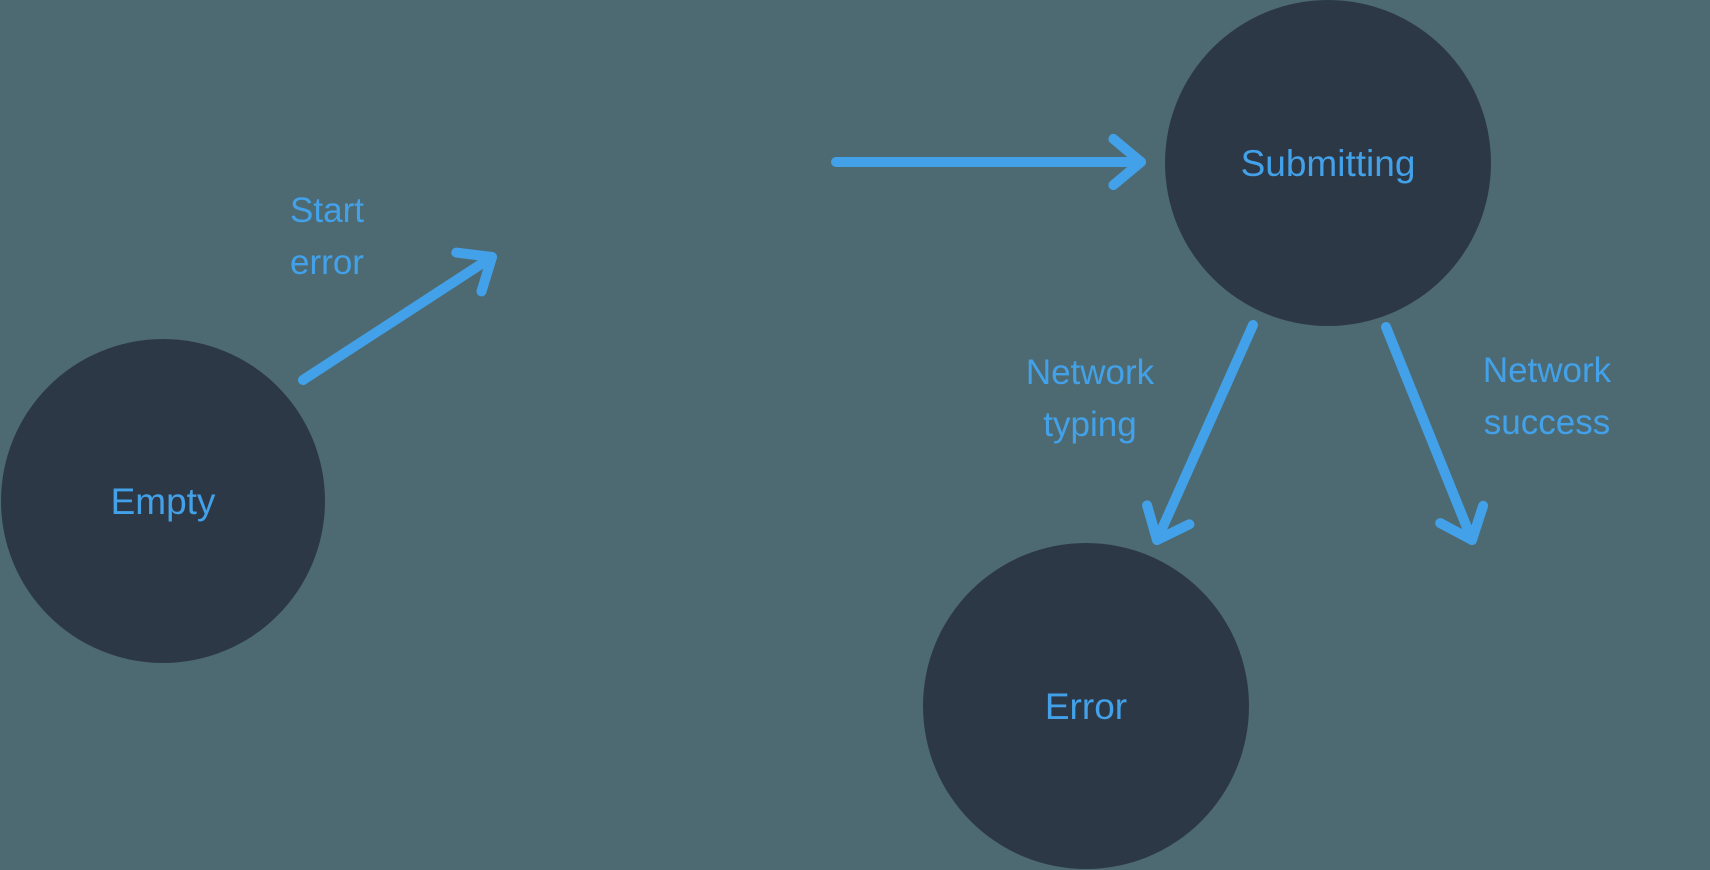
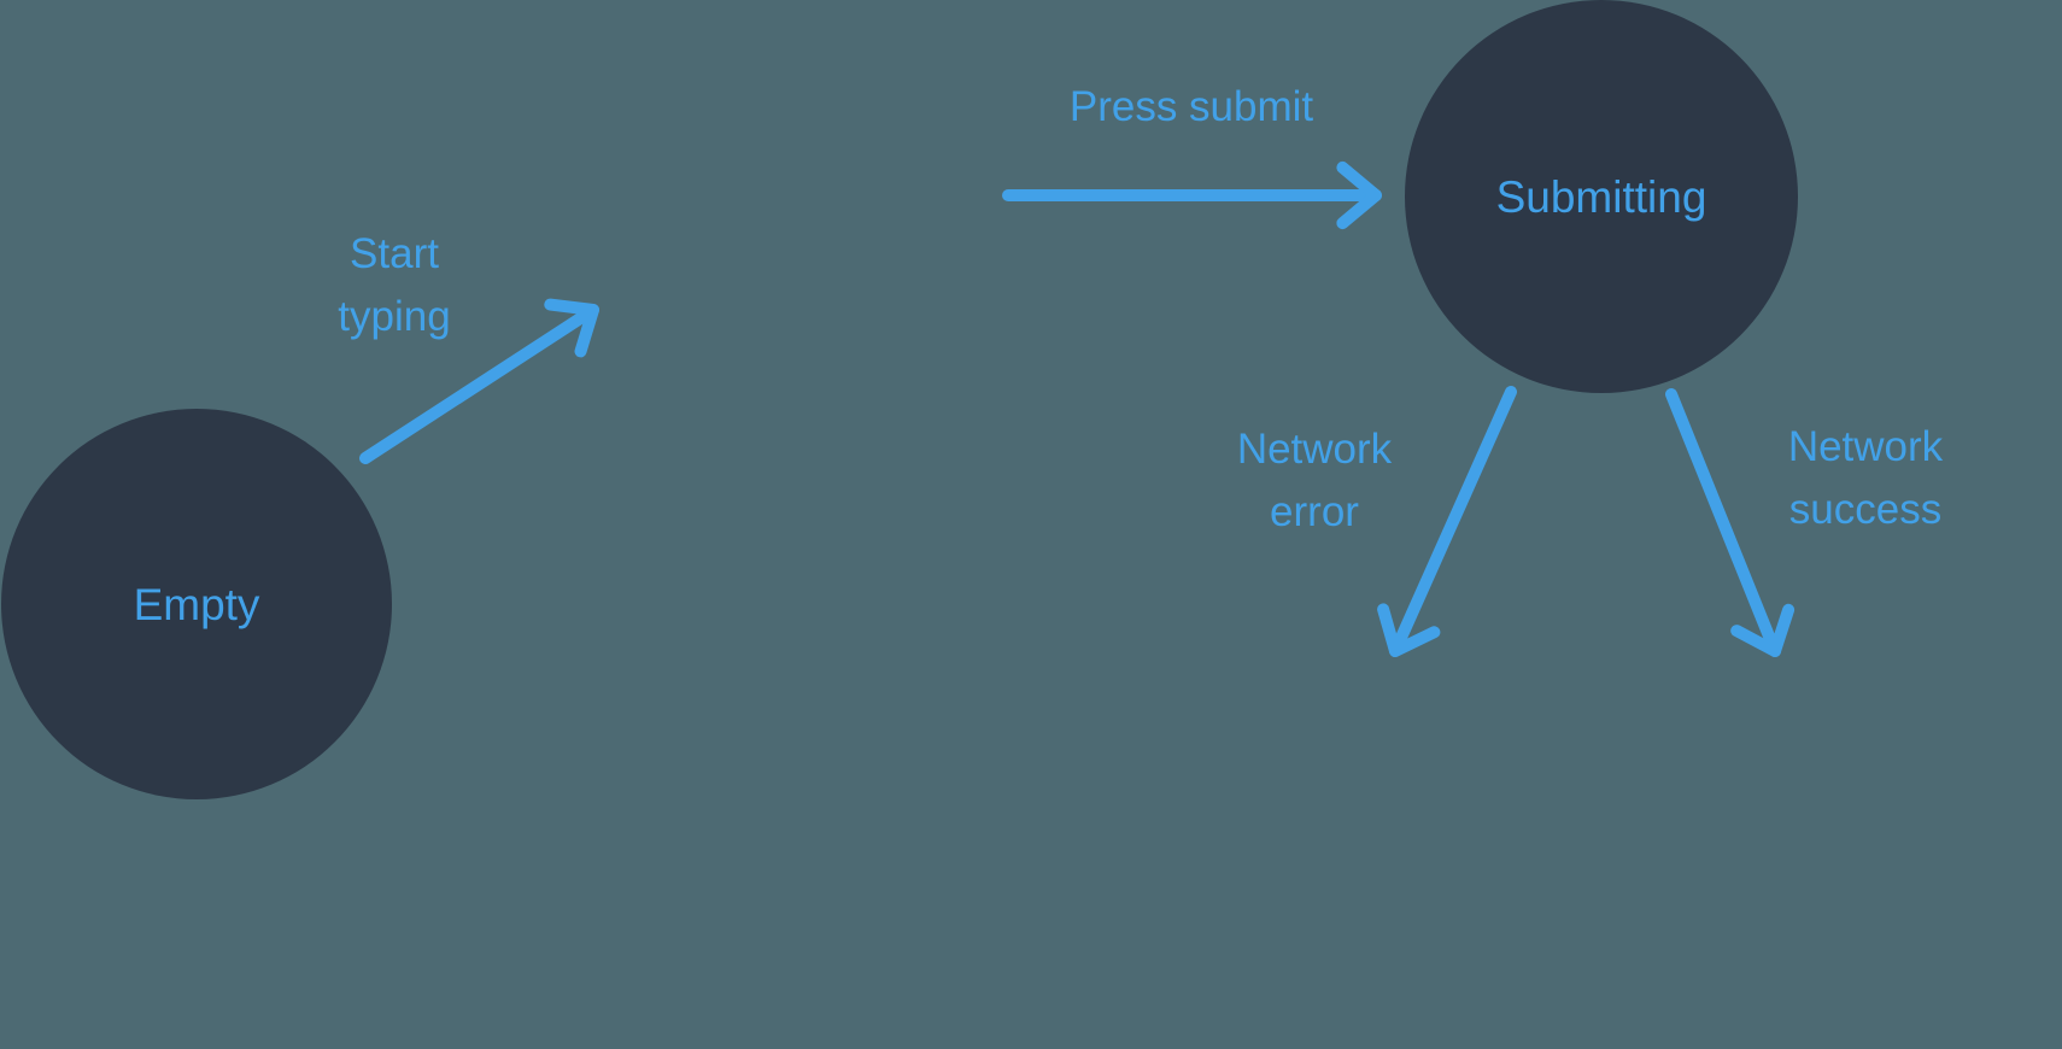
  Start
- error
+ typing
+ Press submit
  Network
- typing
+ error
  Network
  success
  Empty
  Submitting
- Error
